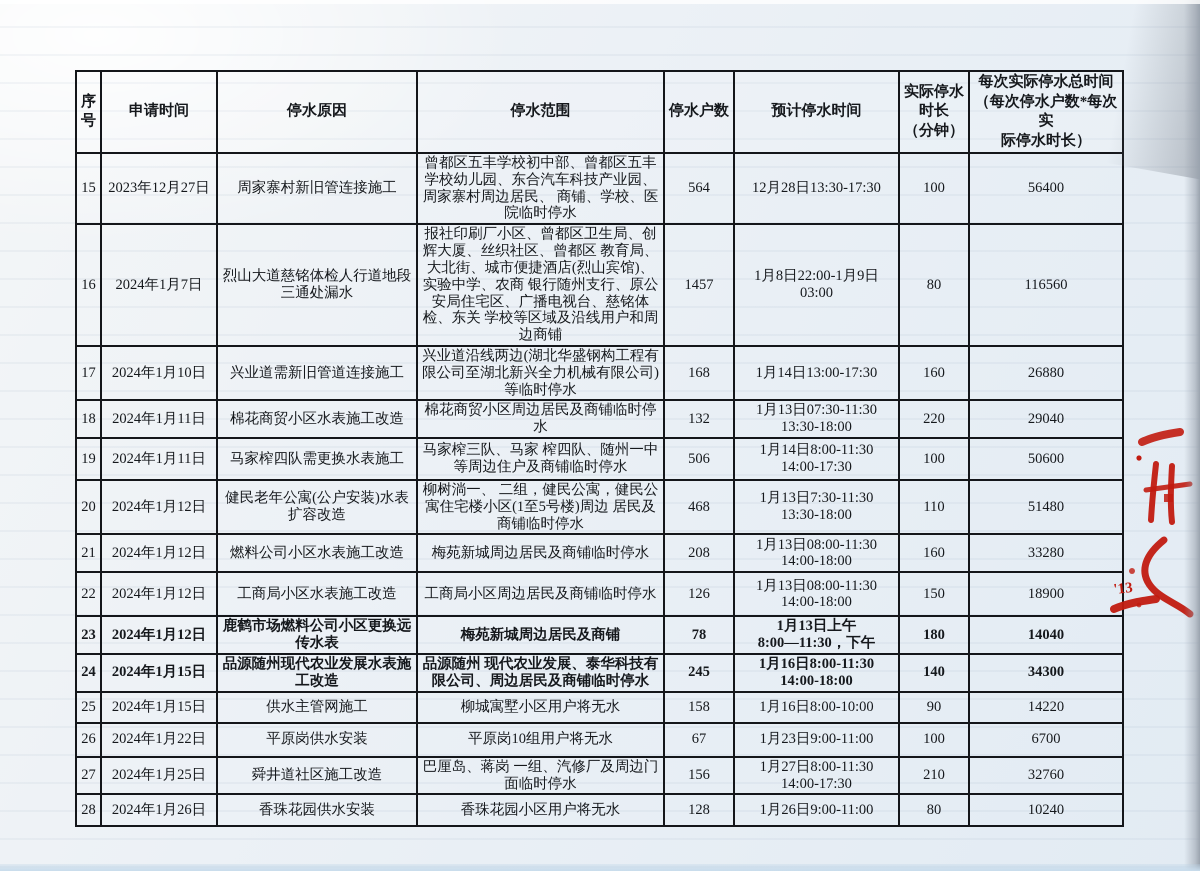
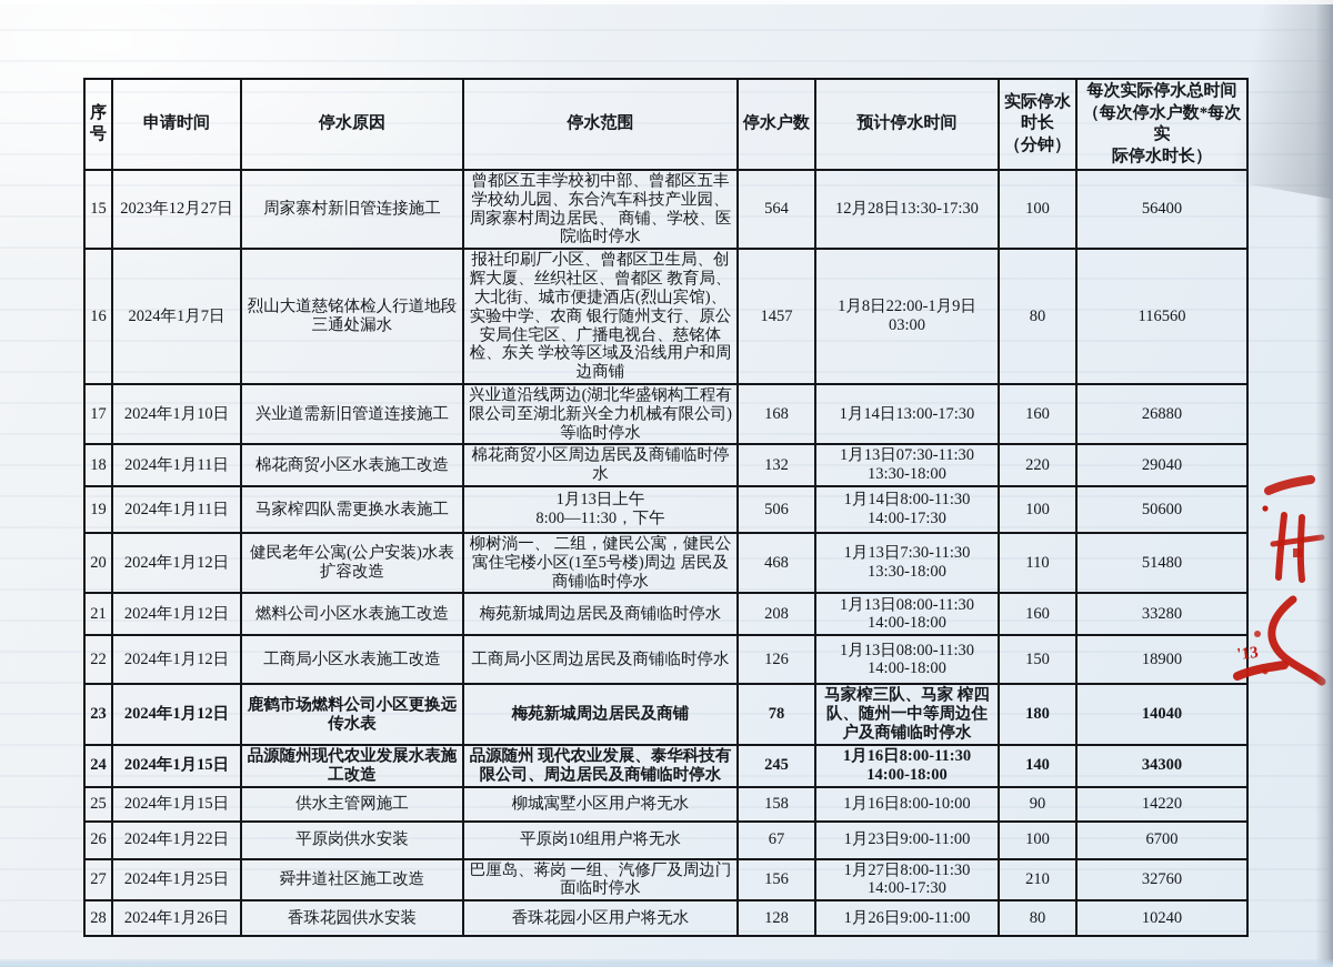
  序 号	申请时间	停水原因	停水范围	停水户数	预计停水时间	实际停水 时长 （分钟）	每次实际停水总时间 （每次停水户数*每次实 际停水时长）
  15	2023年12月27日	周家寨村新旧管连接施工	曾都区五丰学校初中部、曾都区五丰学校幼儿园、东合汽车科技产业园、周家寨村周边居民、 商铺、学校、医院临时停水	564	12月28日13:30-17:30	100	56400
  16	2024年1月7日	烈山大道慈铭体检人行道地段三通处漏水	报社印刷厂小区、曾都区卫生局、创辉大厦、丝织社区、曾都区 教育局、大北街、城市便捷酒店(烈山宾馆)、实验中学、农商 银行随州支行、原公安局住宅区、广播电视台、慈铭体检、东关 学校等区域及沿线用户和周边商铺	1457	1月8日22:00-1月9日 03:00	80	116560
  17	2024年1月10日	兴业道需新旧管道连接施工	兴业道沿线两边(湖北华盛钢构工程有限公司至湖北新兴全力机械有限公司)等临时停水	168	1月14日13:00-17:30	160	26880
  18	2024年1月11日	棉花商贸小区水表施工改造	棉花商贸小区周边居民及商铺临时停水	132	1月13日07:30-11:30 13:30-18:00	220	29040
- 19	2024年1月11日	马家榨四队需更换水表施工	马家榨三队、马家 榨四队、随州一中等周边住户及商铺临时停水	506	1月14日8:00-11:30 14:00-17:30	100	50600
+ 19	2024年1月11日	马家榨四队需更换水表施工	1月13日上午 8:00—11:30，下午	506	1月14日8:00-11:30 14:00-17:30	100	50600
  20	2024年1月12日	健民老年公寓(公户安装)水表扩容改造	柳树淌一、 二组，健民公寓，健民公寓住宅楼小区(1至5号楼)周边 居民及商铺临时停水	468	1月13日7:30-11:30 13:30-18:00	110	51480
  21	2024年1月12日	燃料公司小区水表施工改造	梅苑新城周边居民及商铺临时停水	208	1月13日08:00-11:30 14:00-18:00	160	33280
  22	2024年1月12日	工商局小区水表施工改造	工商局小区周边居民及商铺临时停水	126	1月13日08:00-11:30 14:00-18:00	150	18900
- 23	2024年1月12日	鹿鹤市场燃料公司小区更换远传水表	梅苑新城周边居民及商铺	78	1月13日上午 8:00—11:30，下午	180	14040
+ 23	2024年1月12日	鹿鹤市场燃料公司小区更换远传水表	梅苑新城周边居民及商铺	78	马家榨三队、马家 榨四队、随州一中等周边住户及商铺临时停水	180	14040
  24	2024年1月15日	品源随州现代农业发展水表施工改造	品源随州 现代农业发展、泰华科技有限公司、周边居民及商铺临时停水	245	1月16日8:00-11:30 14:00-18:00	140	34300
  25	2024年1月15日	供水主管网施工	柳城寓墅小区用户将无水	158	1月16日8:00-10:00	90	14220
  26	2024年1月22日	平原岗供水安装	平原岗10组用户将无水	67	1月23日9:00-11:00	100	6700
  27	2024年1月25日	舜井道社区施工改造	巴厘岛、蒋岗 一组、汽修厂及周边门面临时停水	156	1月27日8:00-11:30 14:00-17:30	210	32760
  28	2024年1月26日	香珠花园供水安装	香珠花园小区用户将无水	128	1月26日9:00-11:00	80	10240
